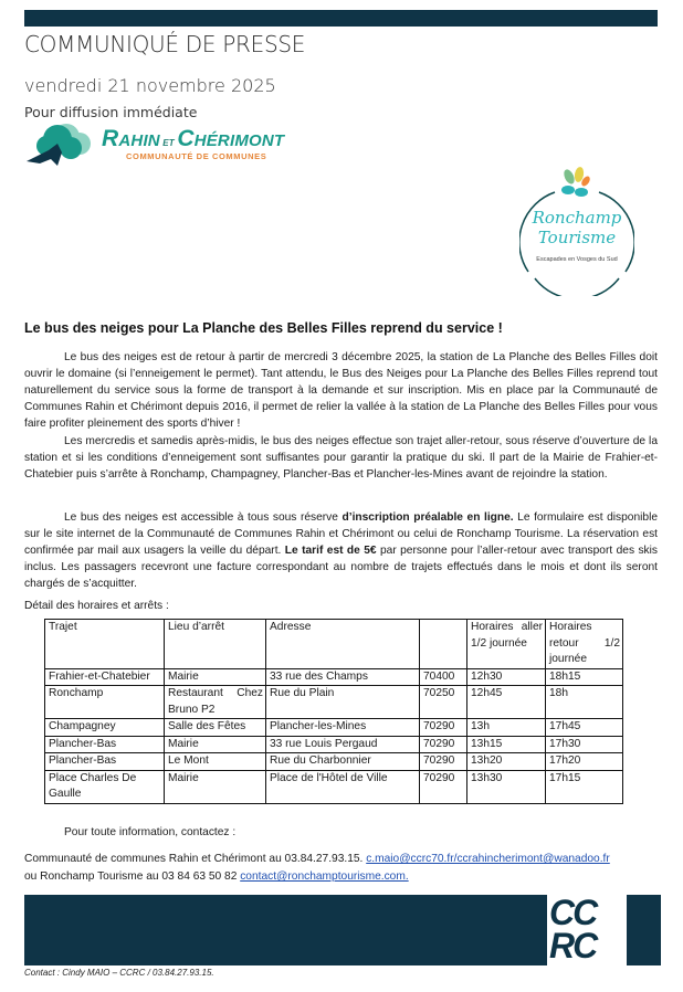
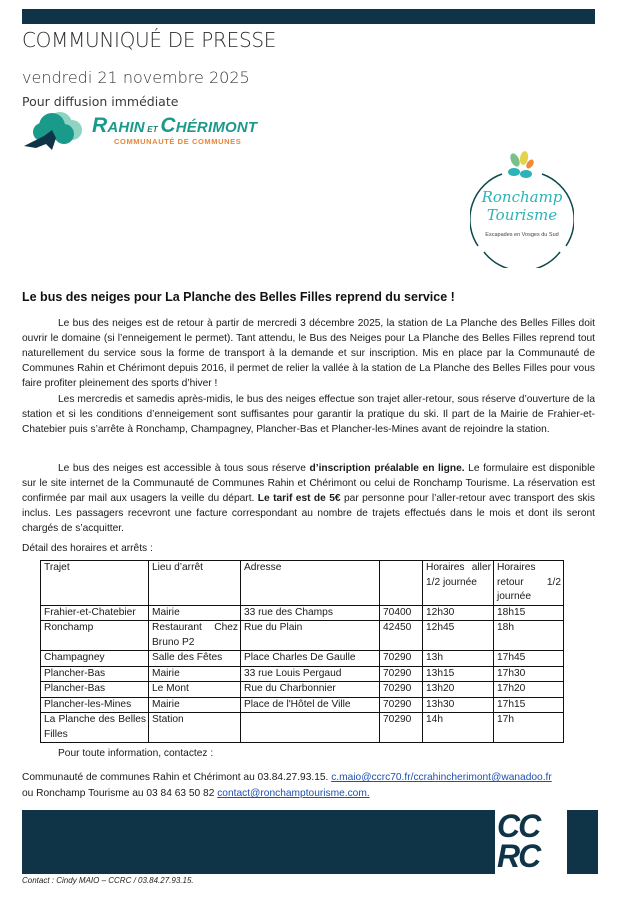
  COMMUNIQUÉ DE PRESSE
  vendredi 21 novembre 2025
  Pour diffusion immédiate
  RAHIN ET CHÉRIMONT
  COMMUNAUTÉ DE COMMUNES
  Ronchamp
  Tourisme
  Le bus des neiges pour La Planche des Belles Filles reprend du service !
  Le bus des neiges est de retour à partir de mercredi 3 décembre 2025, la station de La Planche des Belles Filles doit ouvrir le domaine (si l’enneigement le permet). Tant attendu, le Bus des Neiges pour La Planche des Belles Filles reprend tout naturellement du service sous la forme de transport à la demande et sur inscription. Mis en place par la Communauté de Communes Rahin et Chérimont depuis 2016, il permet de relier la vallée à la station de La Planche des Belles Filles pour vous faire profiter pleinement des sports d’hiver !
  Les mercredis et samedis après-midis, le bus des neiges effectue son trajet aller-retour, sous réserve d’ouverture de la station et si les conditions d’enneigement sont suffisantes pour garantir la pratique du ski. Il part de la Mairie de Frahier-et-Chatebier puis s’arrête à Ronchamp, Champagney, Plancher-Bas et Plancher-les-Mines avant de rejoindre la station.
  Le bus des neiges est accessible à tous sous réserve d’inscription préalable en ligne. Le formulaire est disponible sur le site internet de la Communauté de Communes Rahin et Chérimont ou celui de Ronchamp Tourisme. La réservation est confirmée par mail aux usagers la veille du départ. Le tarif est de 5€ par personne pour l’aller-retour avec transport des skis inclus. Les passagers recevront une facture correspondant au nombre de trajets effectués dans le mois et dont ils seront chargés de s’acquitter.
  Détail des horaires et arrêts :
  Trajet	Lieu d’arrêt	Adresse		Horaires aller 1/2 journée	Horaires retour 1/2 journée
  Frahier-et-Chatebier	Mairie	33 rue des Champs	70400	12h30	18h15
- Ronchamp	Restaurant Chez Bruno P2	Rue du Plain	70250	12h45	18h
+ Ronchamp	Restaurant Chez Bruno P2	Rue du Plain	42450	12h45	18h
- Champagney	Salle des Fêtes	Plancher-les-Mines	70290	13h	17h45
+ Champagney	Salle des Fêtes	Place Charles De Gaulle	70290	13h	17h45
  Plancher-Bas	Mairie	33 rue Louis Pergaud	70290	13h15	17h30
  Plancher-Bas	Le Mont	Rue du Charbonnier	70290	13h20	17h20
- Place Charles De Gaulle	Mairie	Place de l'Hôtel de Ville	70290	13h30	17h15
+ Plancher-les-Mines	Mairie	Place de l'Hôtel de Ville	70290	13h30	17h15
+ La Planche des Belles Filles	Station		70290	14h	17h
  Pour toute information, contactez :
  Communauté de communes Rahin et Chérimont au 03.84.27.93.15. c.maio@ccrc70.fr/ccrahincherimont@wanadoo.fr
  ou Ronchamp Tourisme au 03 84 63 50 82 contact@ronchamptourisme.com.
  CC
  RC
  Contact : Cindy MAIO – CCRC / 03.84.27.93.15.
